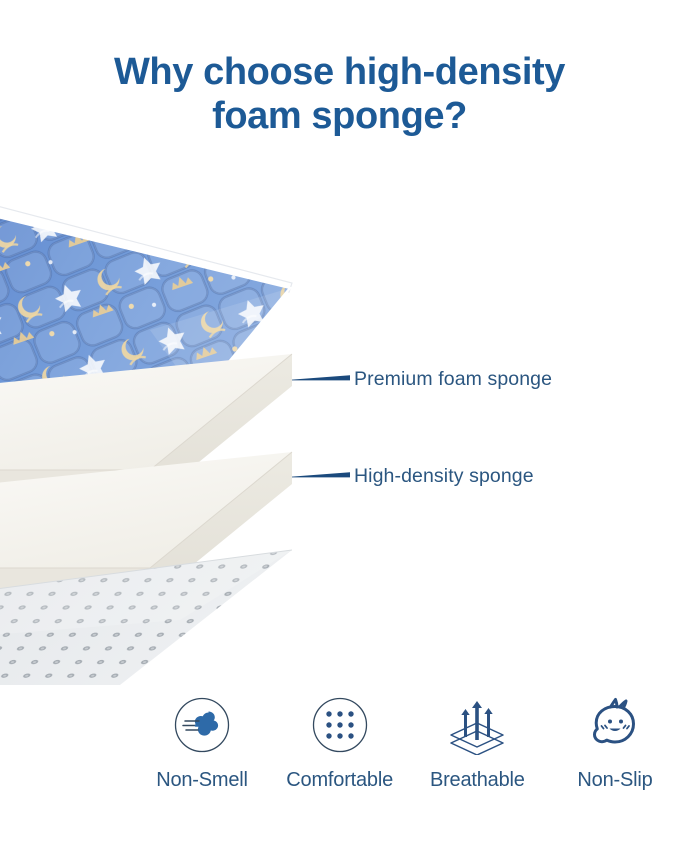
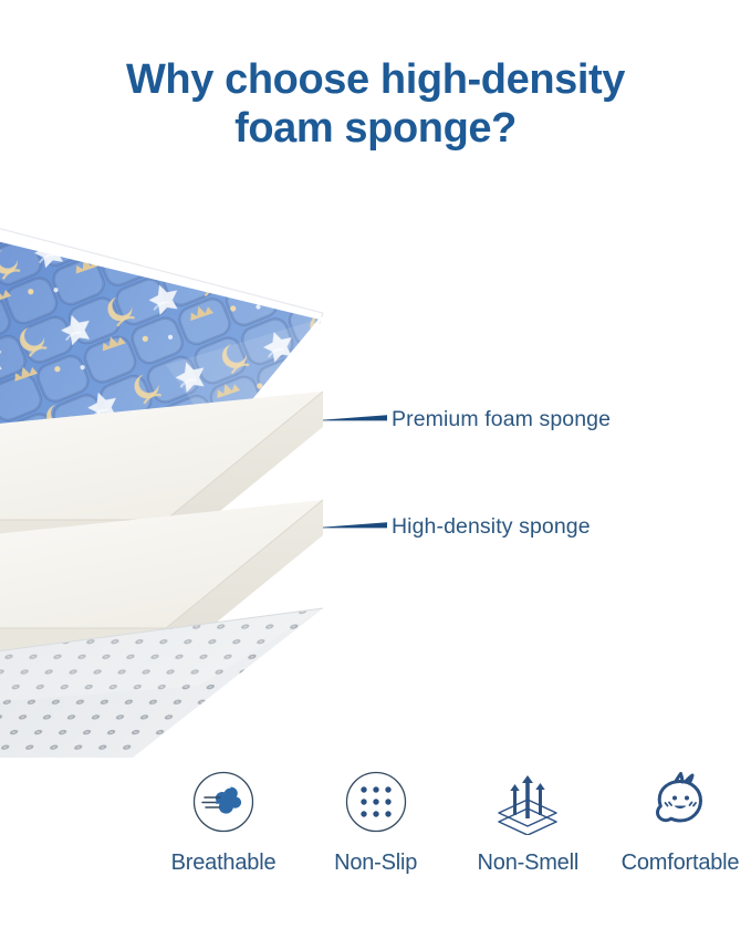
  Why choose high-density
  foam sponge?
  Premium foam sponge
  High-density sponge
- Non-Smell
+ Breathable
- Comfortable
+ Non-Slip
- Breathable
+ Non-Smell
- Non-Slip
+ Comfortable
